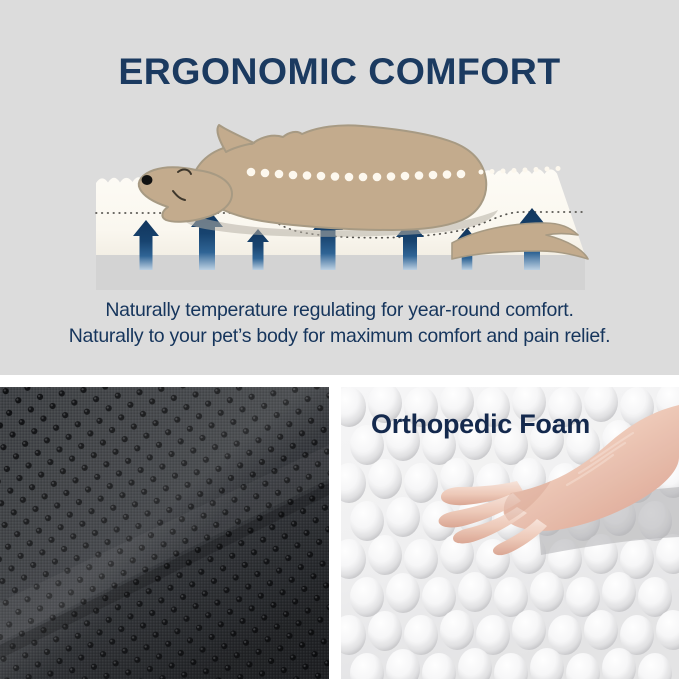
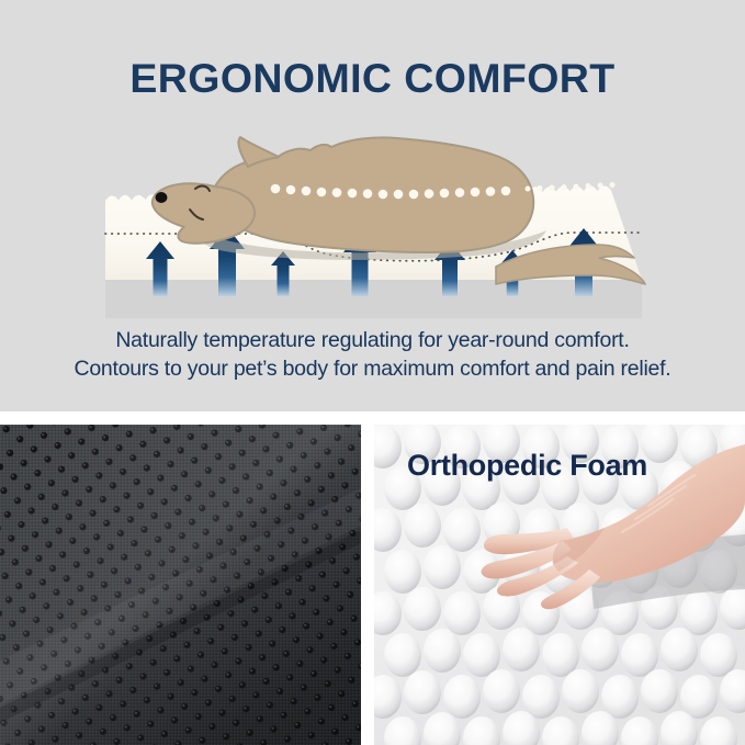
  ERGONOMIC COMFORT
  Naturally temperature regulating for year-round comfort.
- Naturally to your pet’s body for maximum comfort and pain relief.
+ Contours to your pet’s body for maximum comfort and pain relief.
  Orthopedic Foam
